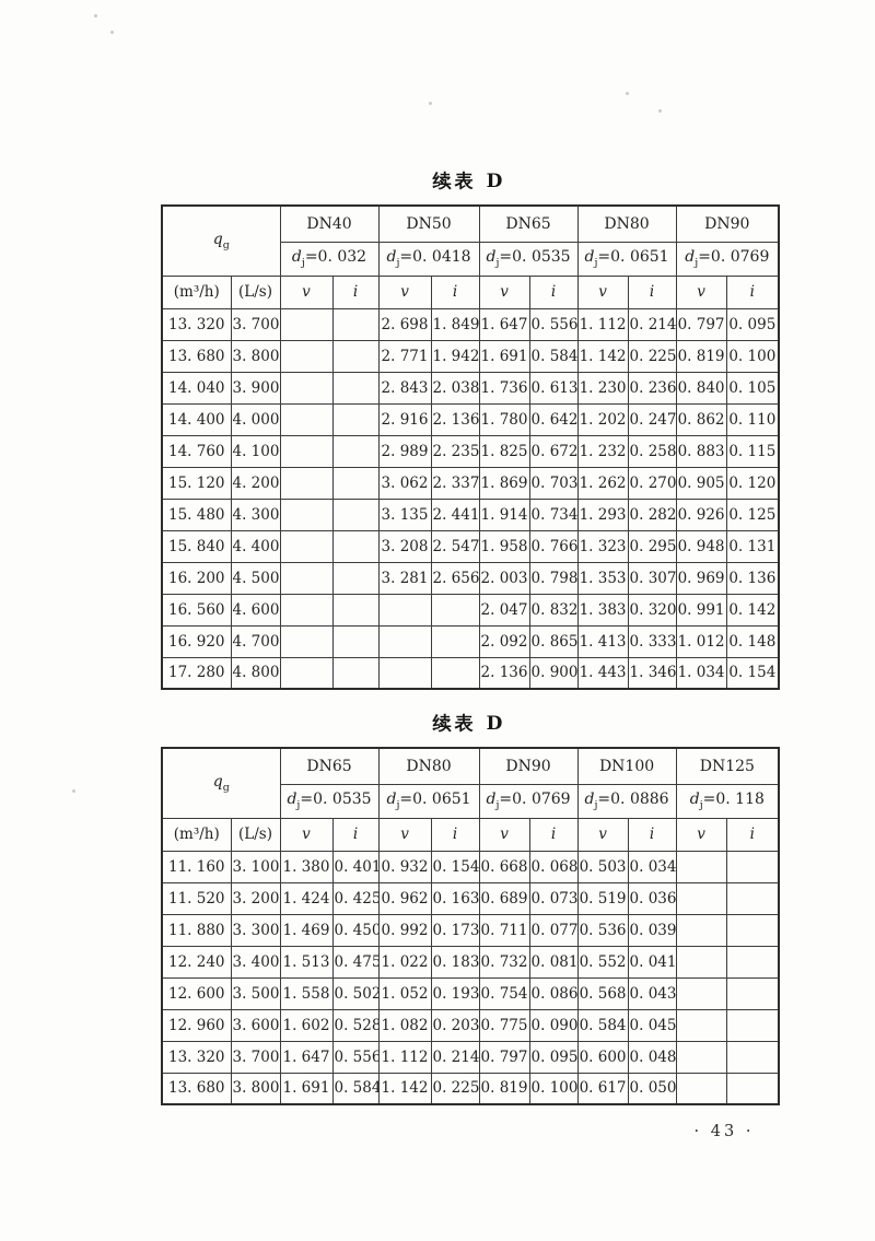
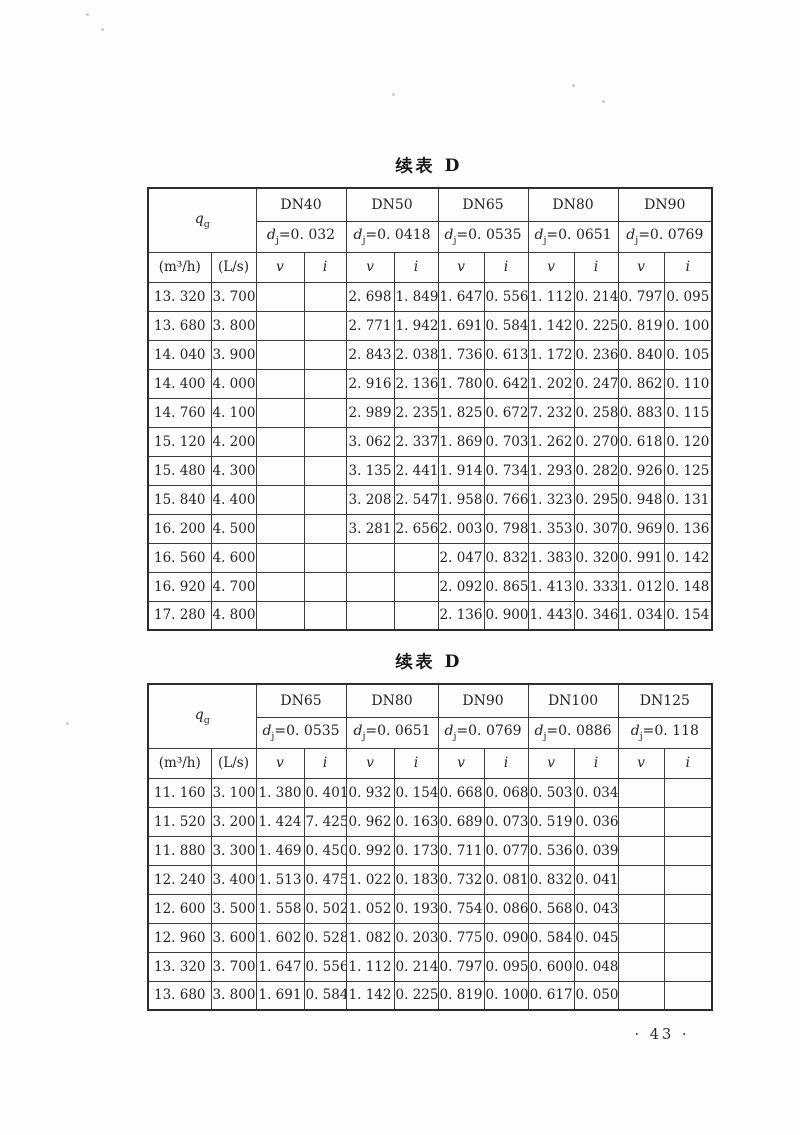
  续表 D
  qg	DN40	DN50	DN65	DN80	DN90
  dj=0. 032	dj=0. 0418	dj=0. 0535	dj=0. 0651	dj=0. 0769
  (m³/h)	(L/s)	v	i	v	i	v	i	v	i	v	i
  13. 320	3. 700			2. 698	1. 849	1. 647	0. 556	1. 112	0. 214	0. 797	0. 095
  13. 680	3. 800			2. 771	1. 942	1. 691	0. 584	1. 142	0. 225	0. 819	0. 100
- 14. 040	3. 900			2. 843	2. 038	1. 736	0. 613	1. 230	0. 236	0. 840	0. 105
+ 14. 040	3. 900			2. 843	2. 038	1. 736	0. 613	1. 172	0. 236	0. 840	0. 105
  14. 400	4. 000			2. 916	2. 136	1. 780	0. 642	1. 202	0. 247	0. 862	0. 110
- 14. 760	4. 100			2. 989	2. 235	1. 825	0. 672	1. 232	0. 258	0. 883	0. 115
+ 14. 760	4. 100			2. 989	2. 235	1. 825	0. 672	7. 232	0. 258	0. 883	0. 115
- 15. 120	4. 200			3. 062	2. 337	1. 869	0. 703	1. 262	0. 270	0. 905	0. 120
+ 15. 120	4. 200			3. 062	2. 337	1. 869	0. 703	1. 262	0. 270	0. 618	0. 120
  15. 480	4. 300			3. 135	2. 441	1. 914	0. 734	1. 293	0. 282	0. 926	0. 125
  15. 840	4. 400			3. 208	2. 547	1. 958	0. 766	1. 323	0. 295	0. 948	0. 131
  16. 200	4. 500			3. 281	2. 656	2. 003	0. 798	1. 353	0. 307	0. 969	0. 136
  16. 560	4. 600					2. 047	0. 832	1. 383	0. 320	0. 991	0. 142
  16. 920	4. 700					2. 092	0. 865	1. 413	0. 333	1. 012	0. 148
- 17. 280	4. 800					2. 136	0. 900	1. 443	1. 346	1. 034	0. 154
+ 17. 280	4. 800					2. 136	0. 900	1. 443	0. 346	1. 034	0. 154
  续表 D
  qg	DN65	DN80	DN90	DN100	DN125
  dj=0. 0535	dj=0. 0651	dj=0. 0769	dj=0. 0886	dj=0. 118
  (m³/h)	(L/s)	v	i	v	i	v	i	v	i	v	i
  11. 160	3. 100	1. 380	0. 401	0. 932	0. 154	0. 668	0. 068	0. 503	0. 034
- 11. 520	3. 200	1. 424	0. 425	0. 962	0. 163	0. 689	0. 073	0. 519	0. 036
+ 11. 520	3. 200	1. 424	7. 425	0. 962	0. 163	0. 689	0. 073	0. 519	0. 036
  11. 880	3. 300	1. 469	0. 450	0. 992	0. 173	0. 711	0. 077	0. 536	0. 039
- 12. 240	3. 400	1. 513	0. 475	1. 022	0. 183	0. 732	0. 081	0. 552	0. 041
+ 12. 240	3. 400	1. 513	0. 475	1. 022	0. 183	0. 732	0. 081	0. 832	0. 041
  12. 600	3. 500	1. 558	0. 502	1. 052	0. 193	0. 754	0. 086	0. 568	0. 043
  12. 960	3. 600	1. 602	0. 528	1. 082	0. 203	0. 775	0. 090	0. 584	0. 045
  13. 320	3. 700	1. 647	0. 556	1. 112	0. 214	0. 797	0. 095	0. 600	0. 048
  13. 680	3. 800	1. 691	0. 584	1. 142	0. 225	0. 819	0. 100	0. 617	0. 050
  · 43 ·
